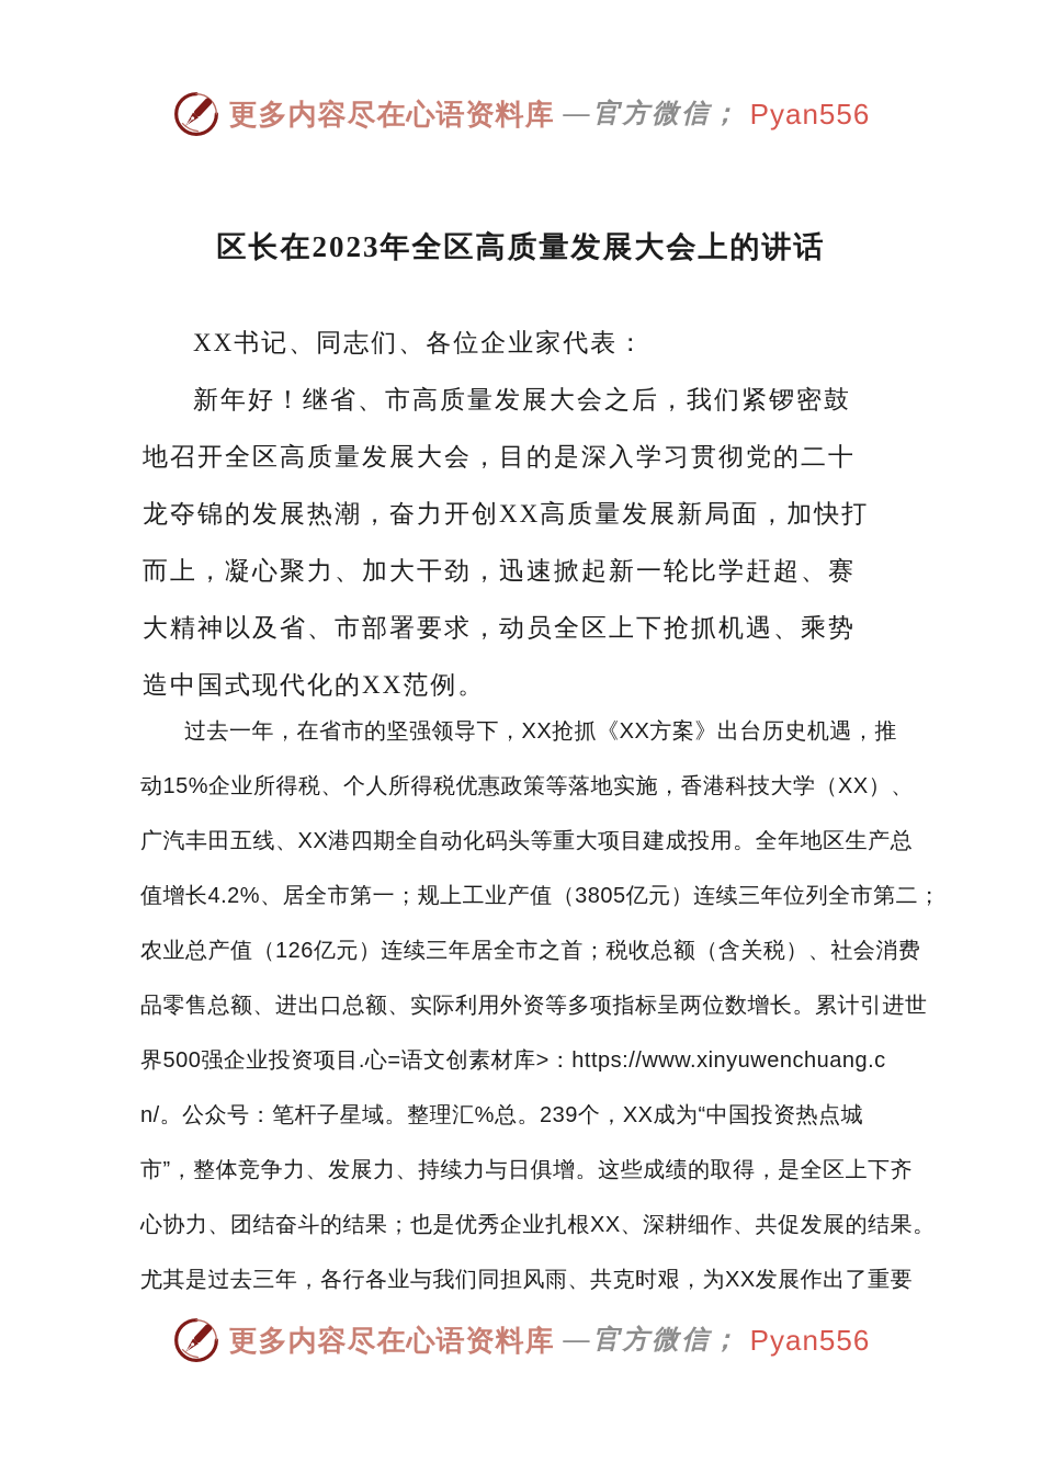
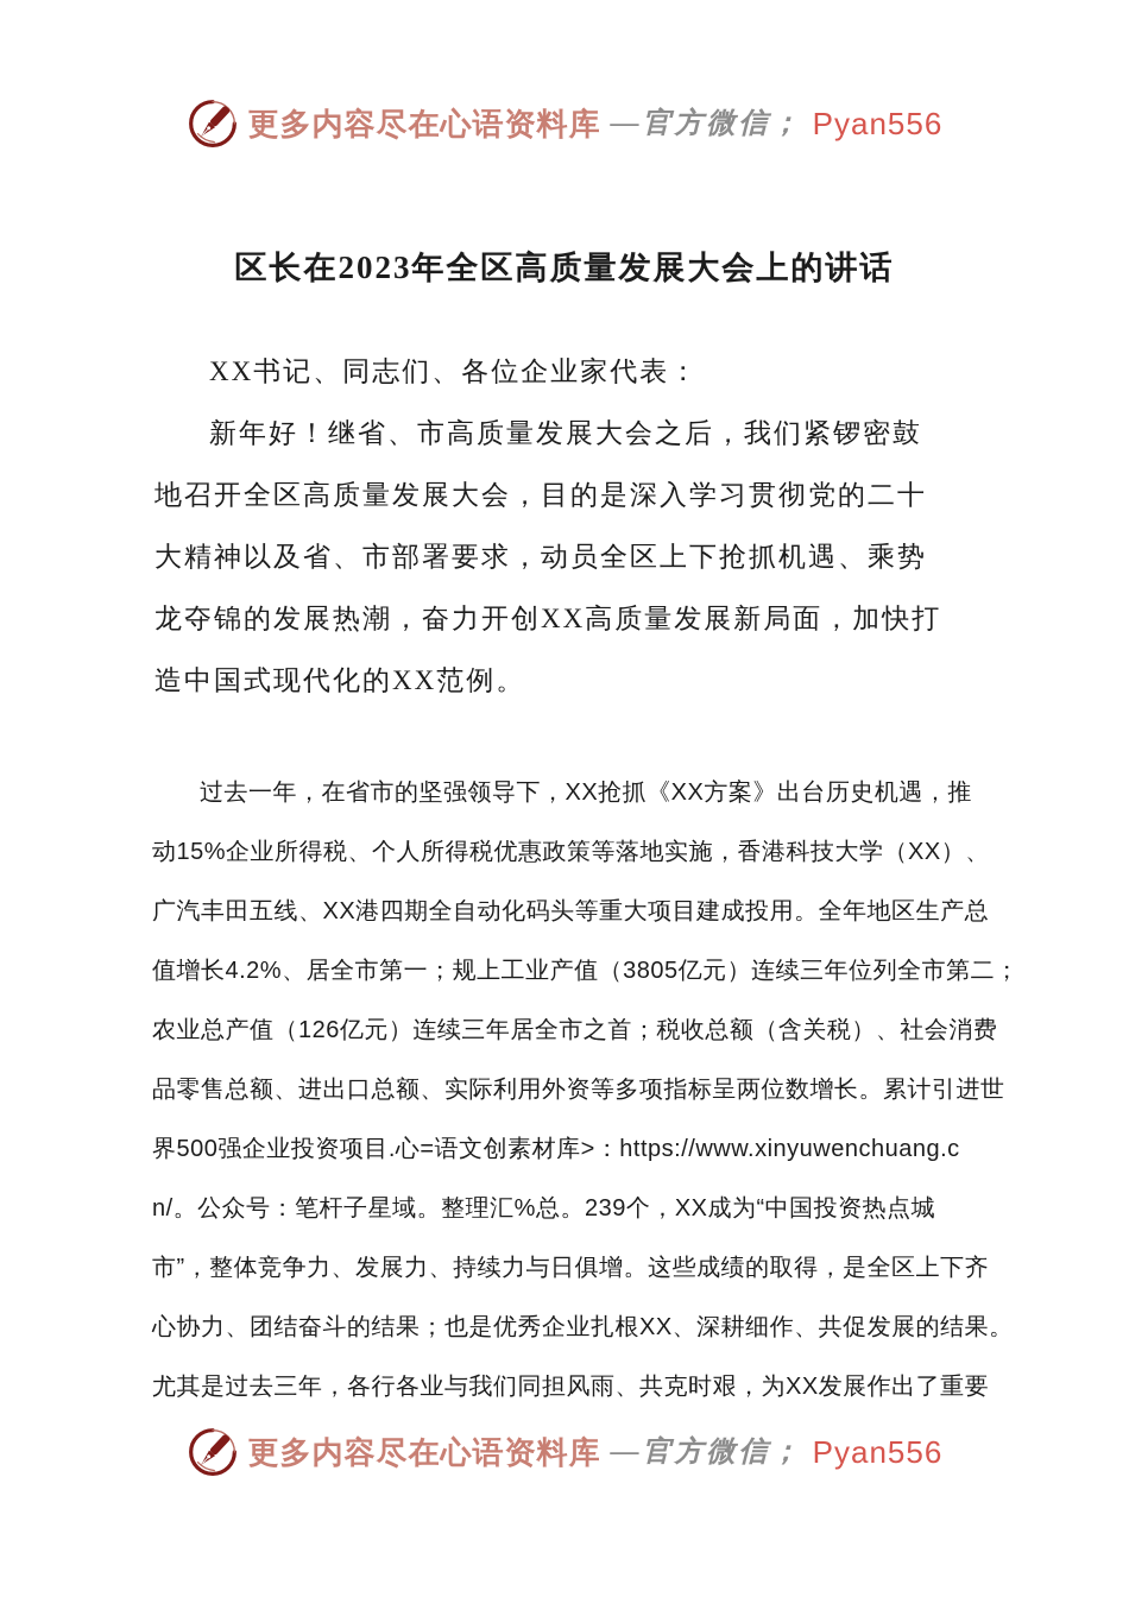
  更多内容尽在心语资料库
  —官方微信；
  Pyan556
  区长在2023年全区高质量发展大会上的讲话
  XX书记、同志们、各位企业家代表：
  新年好！继省、市高质量发展大会之后，我们紧锣密鼓
  地召开全区高质量发展大会，目的是深入学习贯彻党的二十
- 龙夺锦的发展热潮，奋力开创XX高质量发展新局面，加快打
+ 大精神以及省、市部署要求，动员全区上下抢抓机遇、乘势
- 而上，凝心聚力、加大干劲，迅速掀起新一轮比学赶超、赛
- 大精神以及省、市部署要求，动员全区上下抢抓机遇、乘势
+ 龙夺锦的发展热潮，奋力开创XX高质量发展新局面，加快打
  造中国式现代化的XX范例。
  过去一年，在省市的坚强领导下，XX抢抓《XX方案》出台历史机遇，推
  动15%企业所得税、个人所得税优惠政策等落地实施，香港科技大学（XX）、
  广汽丰田五线、XX港四期全自动化码头等重大项目建成投用。全年地区生产总
  值增长4.2%、居全市第一；规上工业产值（3805亿元）连续三年位列全市第二；
  农业总产值（126亿元）连续三年居全市之首；税收总额（含关税）、社会消费
  品零售总额、进出口总额、实际利用外资等多项指标呈两位数增长。累计引进世
  界500强企业投资项目.心=语文创素材库>：https://www.xinyuwenchuang.c
  n/。公众号：笔杆子星域。整理汇%总。239个，XX成为“中国投资热点城
  市”，整体竞争力、发展力、持续力与日俱增。这些成绩的取得，是全区上下齐
  心协力、团结奋斗的结果；也是优秀企业扎根XX、深耕细作、共促发展的结果。
  尤其是过去三年，各行各业与我们同担风雨、共克时艰，为XX发展作出了重要
  更多内容尽在心语资料库
  —官方微信；
  Pyan556
